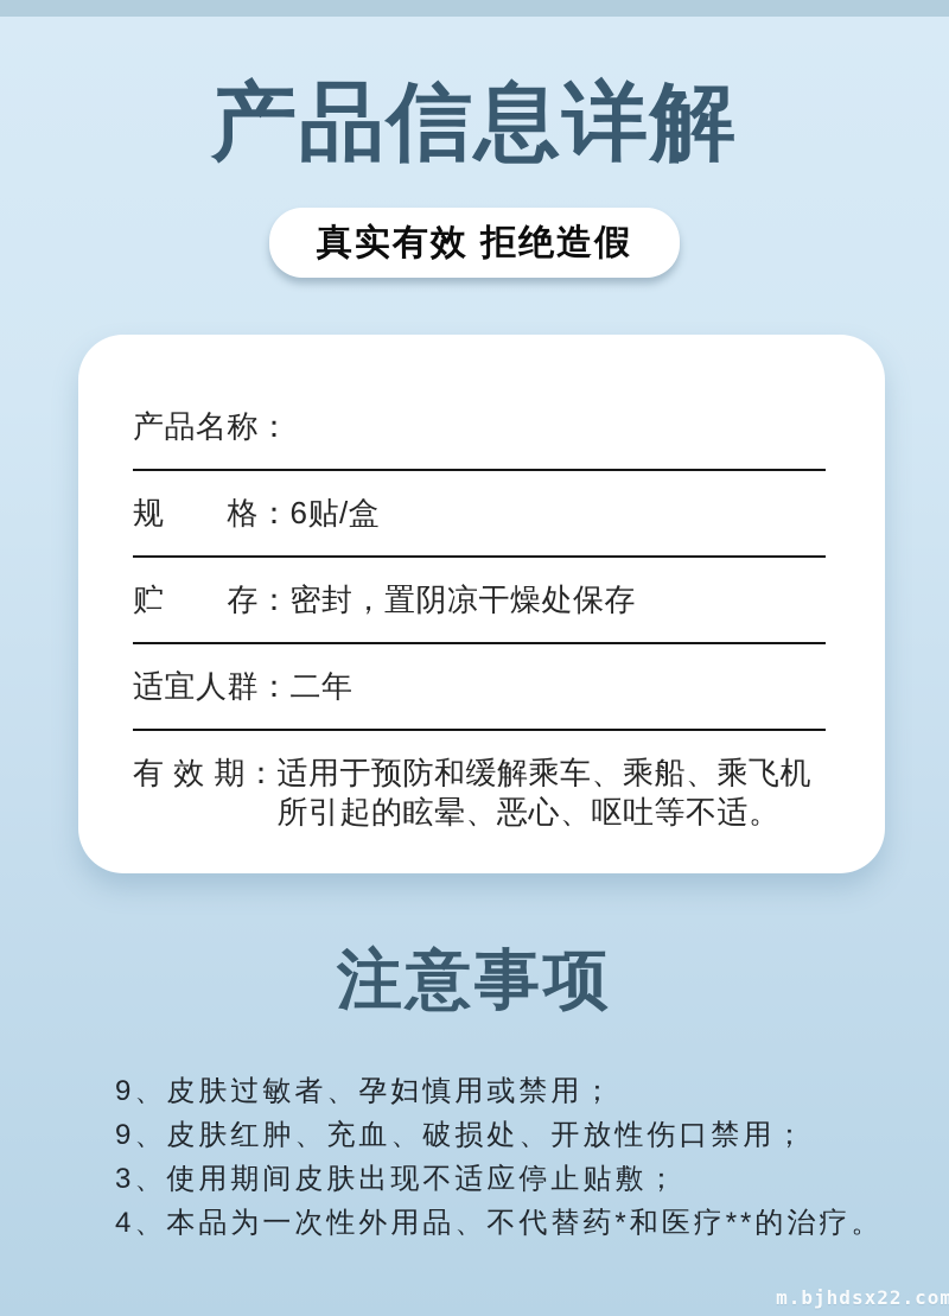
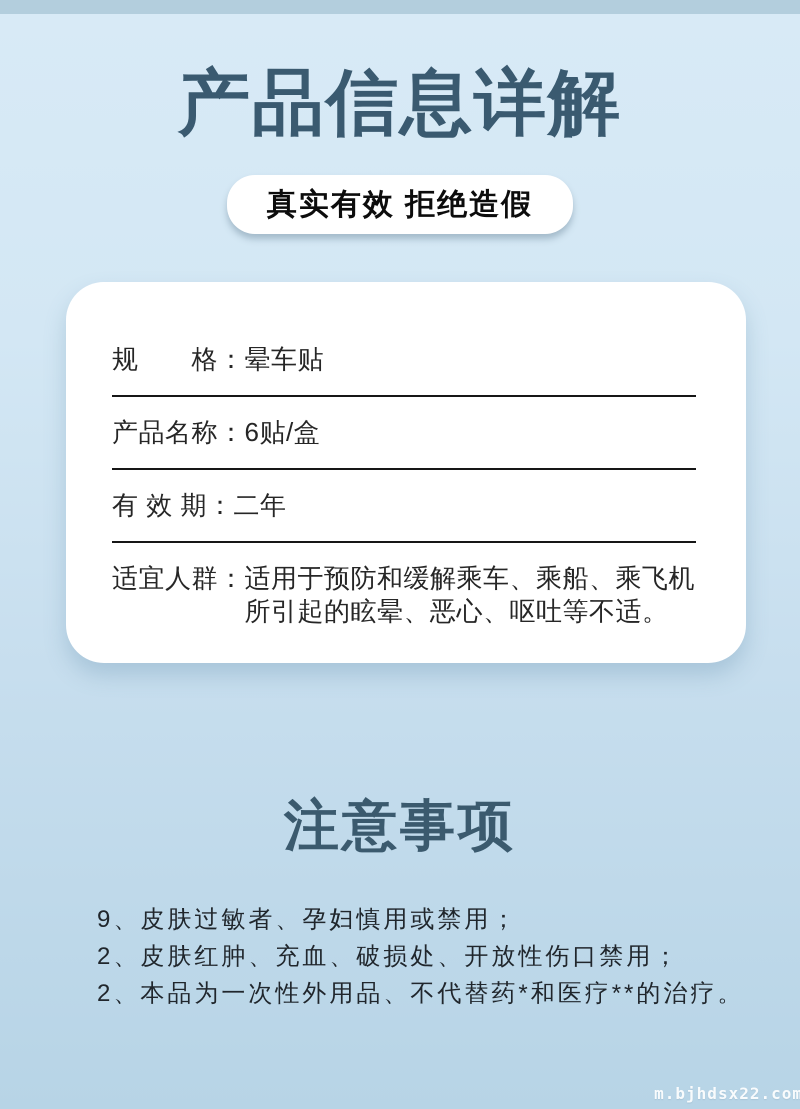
  产品信息详解
  真实有效 拒绝造假
- 产品名称：
+ 规 格：
+ 晕车贴
- 规 格：
+ 产品名称：
  6贴/盒
- 贮 存：
- 密封，置阴凉干燥处保存
- 适宜人群：
+ 有 效 期：
  二年
- 有 效 期：
+ 适宜人群：
  适用于预防和缓解乘车、乘船、乘飞机所引起的眩晕、恶心、呕吐等不适。
  注意事项
  9、皮肤过敏者、孕妇慎用或禁用；
- 9、皮肤红肿、充血、破损处、开放性伤口禁用；
+ 2、皮肤红肿、充血、破损处、开放性伤口禁用；
- 3、使用期间皮肤出现不适应停止贴敷；
- 4、本品为一次性外用品、不代替药*和医疗**的治疗。
+ 2、本品为一次性外用品、不代替药*和医疗**的治疗。
  m.bjhdsx22.com
